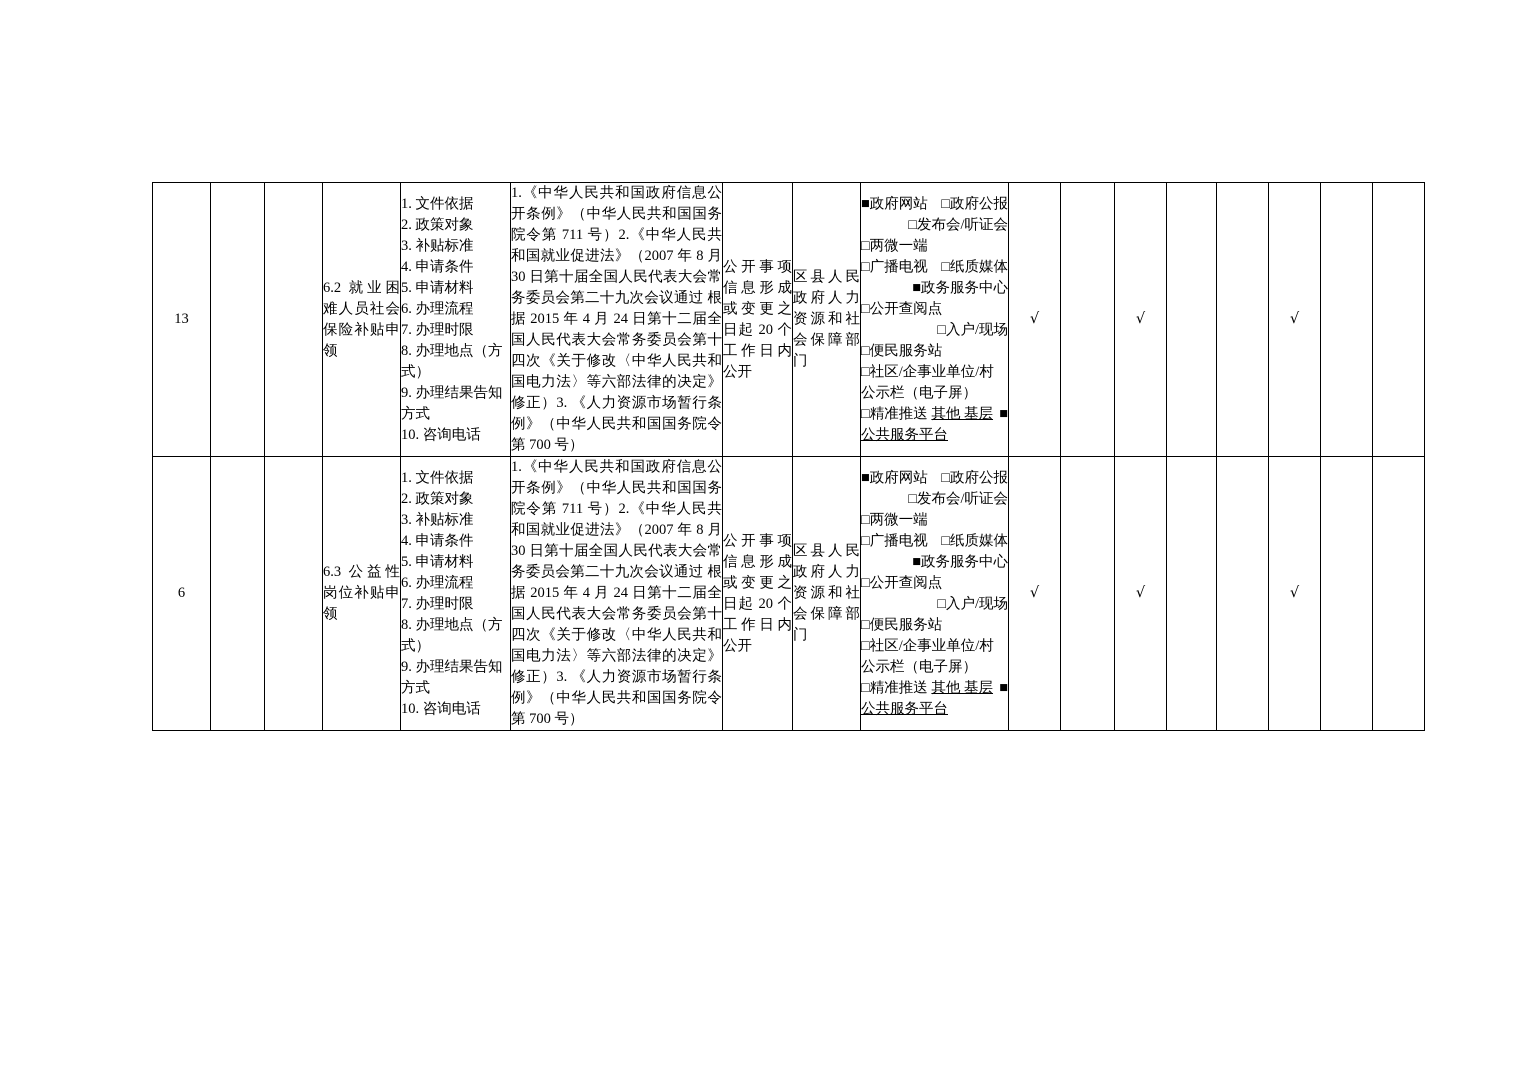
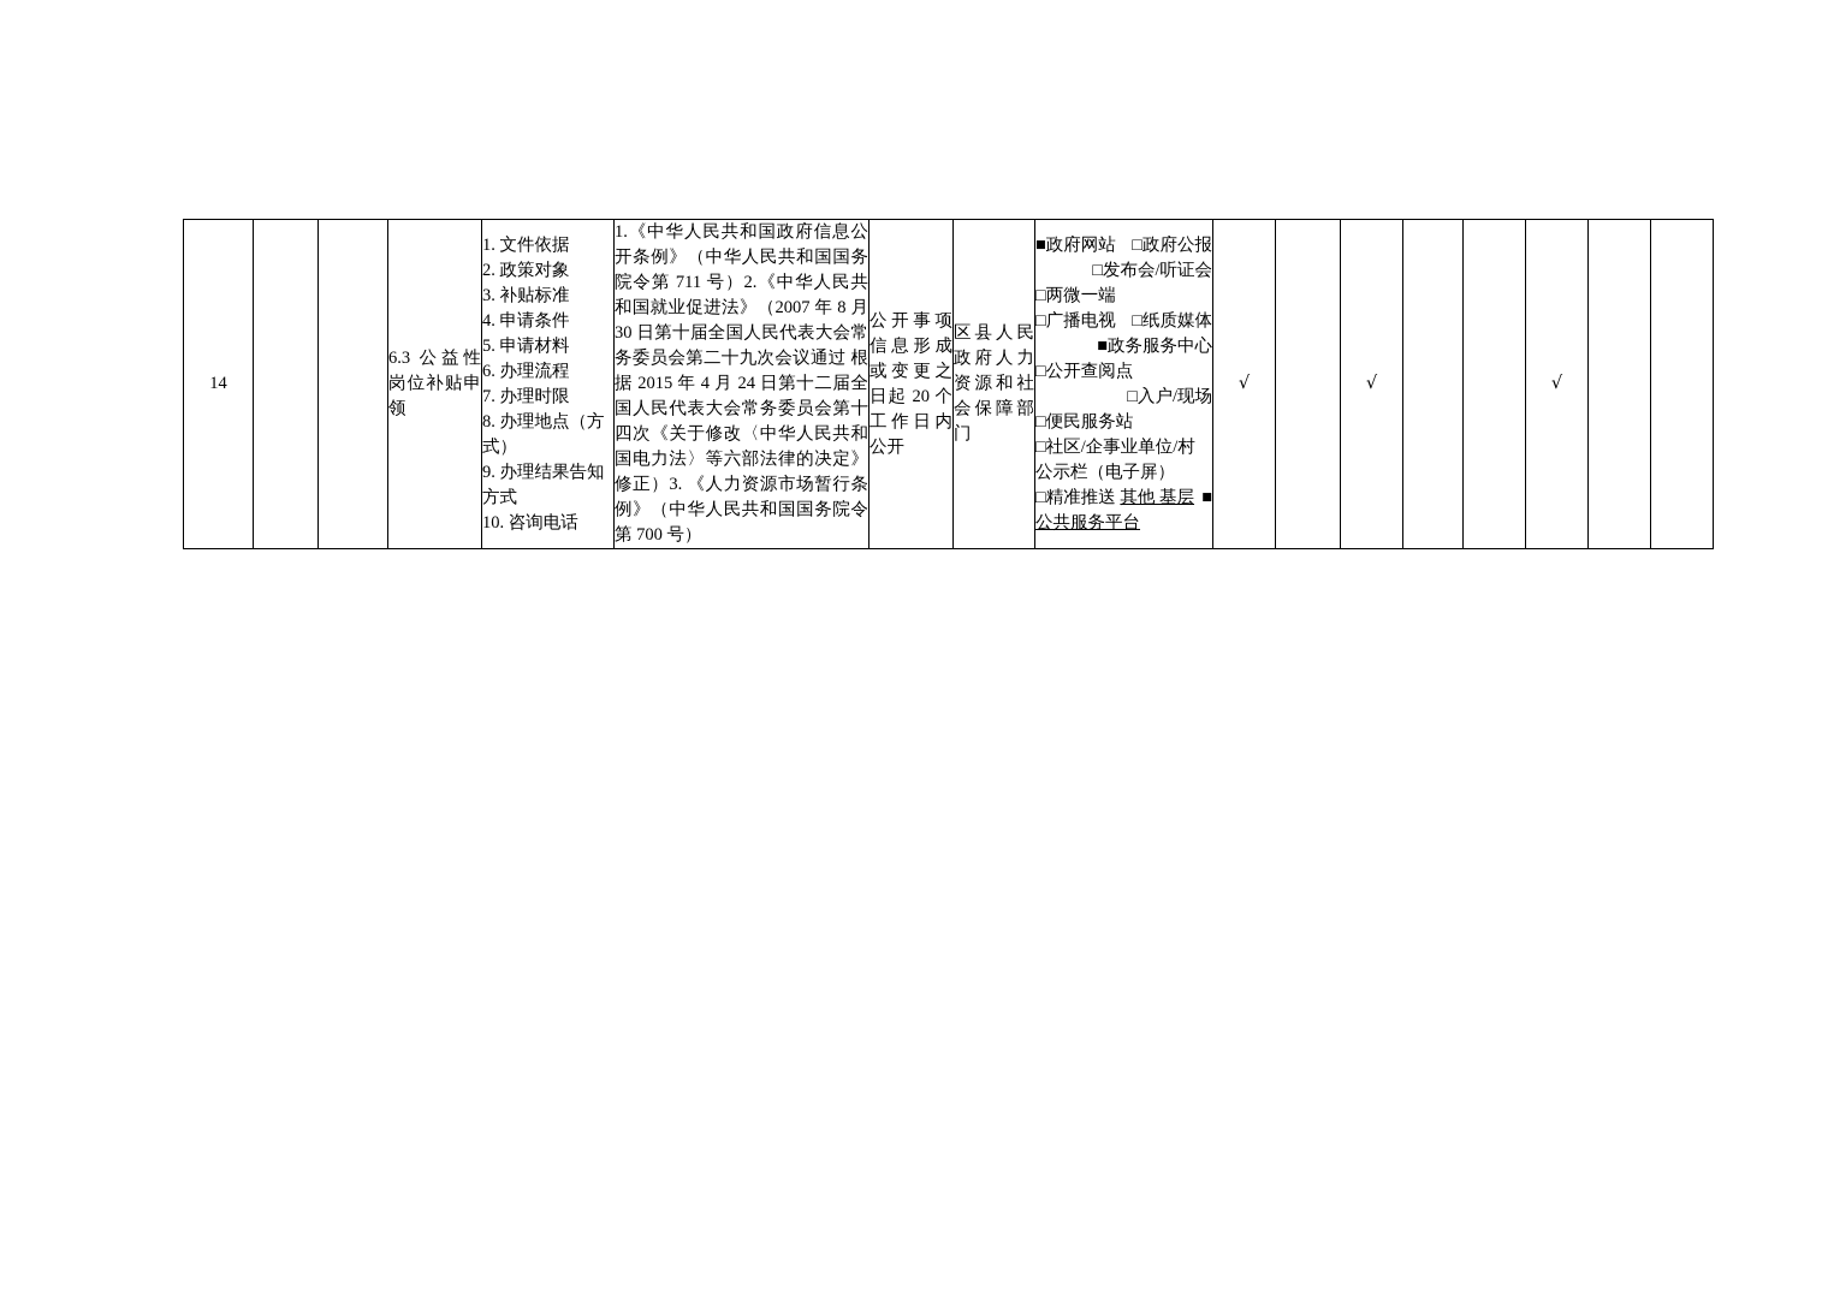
- 13			6.2 就业困难人员社会保险补贴申领	1. 文件依据 2. 政策对象 3. 补贴标准 4. 申请条件 5. 申请材料 6. 办理流程 7. 办理时限 8. 办理地点（方式） 9. 办理结果告知方式 10. 咨询电话	1.《中华人民共和国政府信息公开条例》（中华人民共和国国务院令第 711 号）2.《中华人民共和国就业促进法》（2007 年 8 月 30 日第十届全国人民代表大会常务委员会第二十九次会议通过 根据 2015 年 4 月 24 日第十二届全国人民代表大会常务委员会第十四次《关于修改〈中华人民共和国电力法〉等六部法律的决定》修正）3. 《人力资源市场暂行条例》（中华人民共和国国务院令第 700 号）	公开事项信息形成或变更之日起 20 个工作日内公开	区县人民政府人力资源和社会保障部门	□政府公报 ■政府网站 □发布会/听证会 □两微一端 □纸质媒体 □广播电视 ■政务服务中心 □公开查阅点 □入户/现场 □便民服务站 □社区/企事业单位/村公示栏（电子屏） □精准推送 ■ 其他 基层公共服务平台	√		√			√
- 6			6.3 公益性岗位补贴申领	1. 文件依据 2. 政策对象 3. 补贴标准 4. 申请条件 5. 申请材料 6. 办理流程 7. 办理时限 8. 办理地点（方式） 9. 办理结果告知方式 10. 咨询电话	1.《中华人民共和国政府信息公开条例》（中华人民共和国国务院令第 711 号）2.《中华人民共和国就业促进法》（2007 年 8 月 30 日第十届全国人民代表大会常务委员会第二十九次会议通过 根据 2015 年 4 月 24 日第十二届全国人民代表大会常务委员会第十四次《关于修改〈中华人民共和国电力法〉等六部法律的决定》修正）3. 《人力资源市场暂行条例》（中华人民共和国国务院令第 700 号）	公开事项信息形成或变更之日起 20 个工作日内公开	区县人民政府人力资源和社会保障部门	□政府公报 ■政府网站 □发布会/听证会 □两微一端 □纸质媒体 □广播电视 ■政务服务中心 □公开查阅点 □入户/现场 □便民服务站 □社区/企事业单位/村公示栏（电子屏） □精准推送 ■ 其他 基层公共服务平台	√		√			√
+ 14			6.3 公益性岗位补贴申领	1. 文件依据 2. 政策对象 3. 补贴标准 4. 申请条件 5. 申请材料 6. 办理流程 7. 办理时限 8. 办理地点（方式） 9. 办理结果告知方式 10. 咨询电话	1.《中华人民共和国政府信息公开条例》（中华人民共和国国务院令第 711 号）2.《中华人民共和国就业促进法》（2007 年 8 月 30 日第十届全国人民代表大会常务委员会第二十九次会议通过 根据 2015 年 4 月 24 日第十二届全国人民代表大会常务委员会第十四次《关于修改〈中华人民共和国电力法〉等六部法律的决定》修正）3. 《人力资源市场暂行条例》（中华人民共和国国务院令第 700 号）	公开事项信息形成或变更之日起 20 个工作日内公开	区县人民政府人力资源和社会保障部门	□政府公报 ■政府网站 □发布会/听证会 □两微一端 □纸质媒体 □广播电视 ■政务服务中心 □公开查阅点 □入户/现场 □便民服务站 □社区/企事业单位/村公示栏（电子屏） □精准推送 ■ 其他 基层公共服务平台	√		√			√
